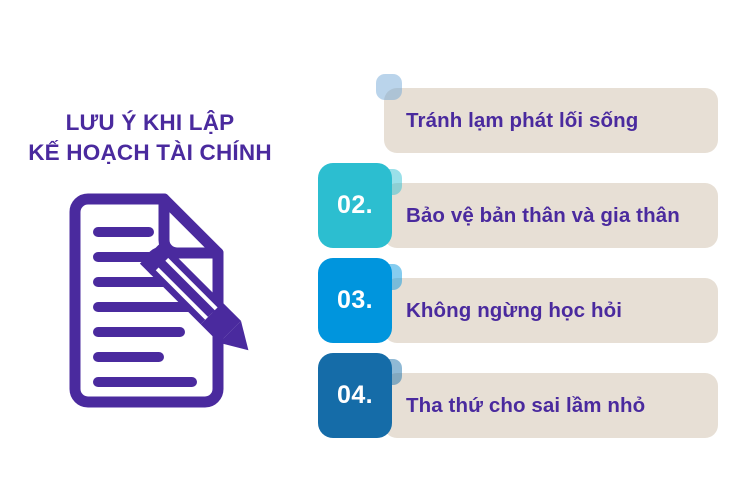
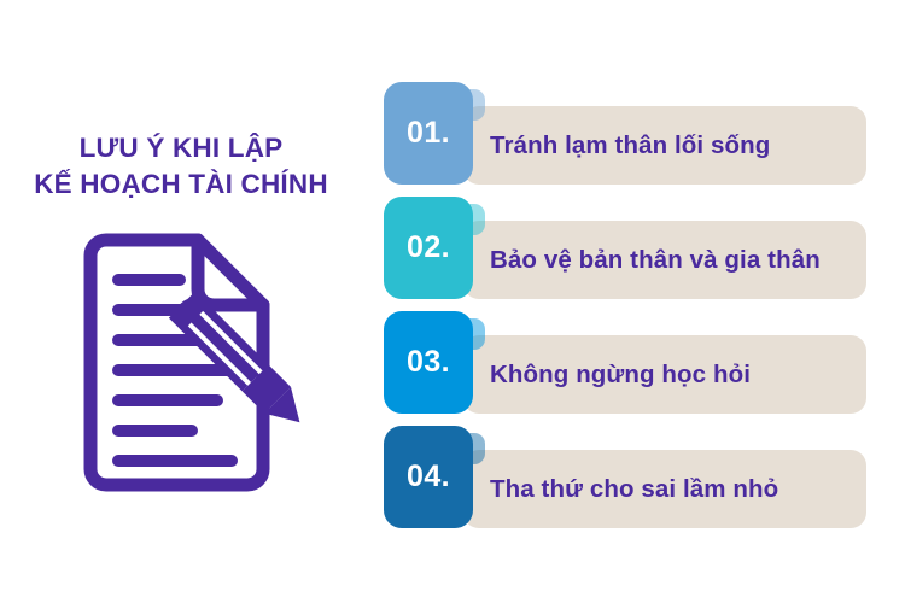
  LƯU Ý KHI LẬP
  KẾ HOẠCH TÀI CHÍNH
+ 01.
- Tránh lạm phát lối sống
+ Tránh lạm thân lối sống
  02.
  Bảo vệ bản thân và gia thân
  03.
  Không ngừng học hỏi
  04.
  Tha thứ cho sai lầm nhỏ
